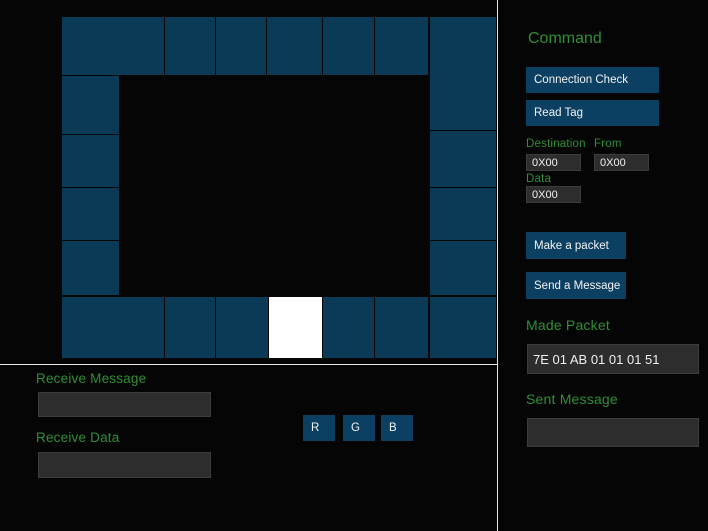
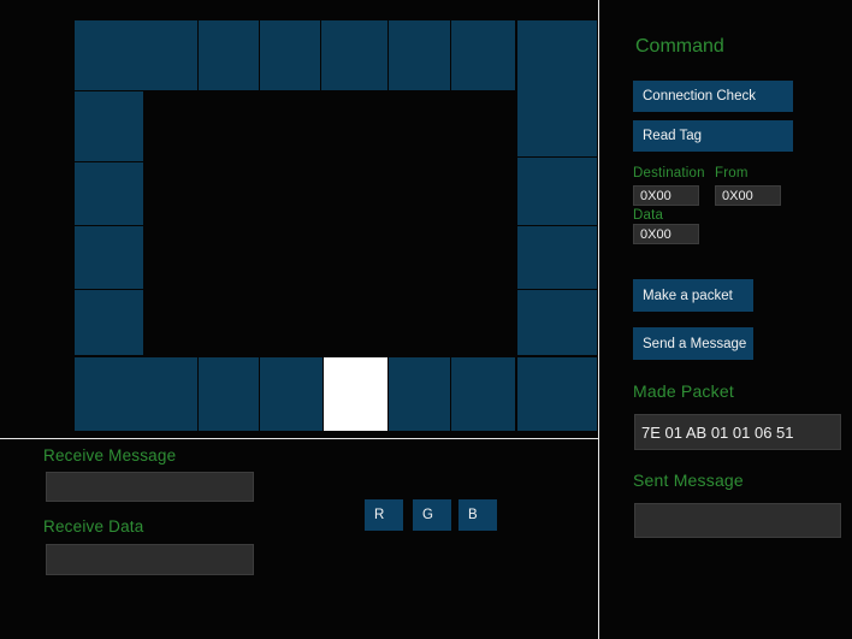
  Receive Message
  Receive Data
  R
  G
  B
  Command
  Connection Check
  Read Tag
  Destination
  From
  0X00
  0X00
  Data
  0X00
  Make a packet
  Send a Message
  Made Packet
- 7E 01 AB 01 01 01 51
+ 7E 01 AB 01 01 06 51
  Sent Message
